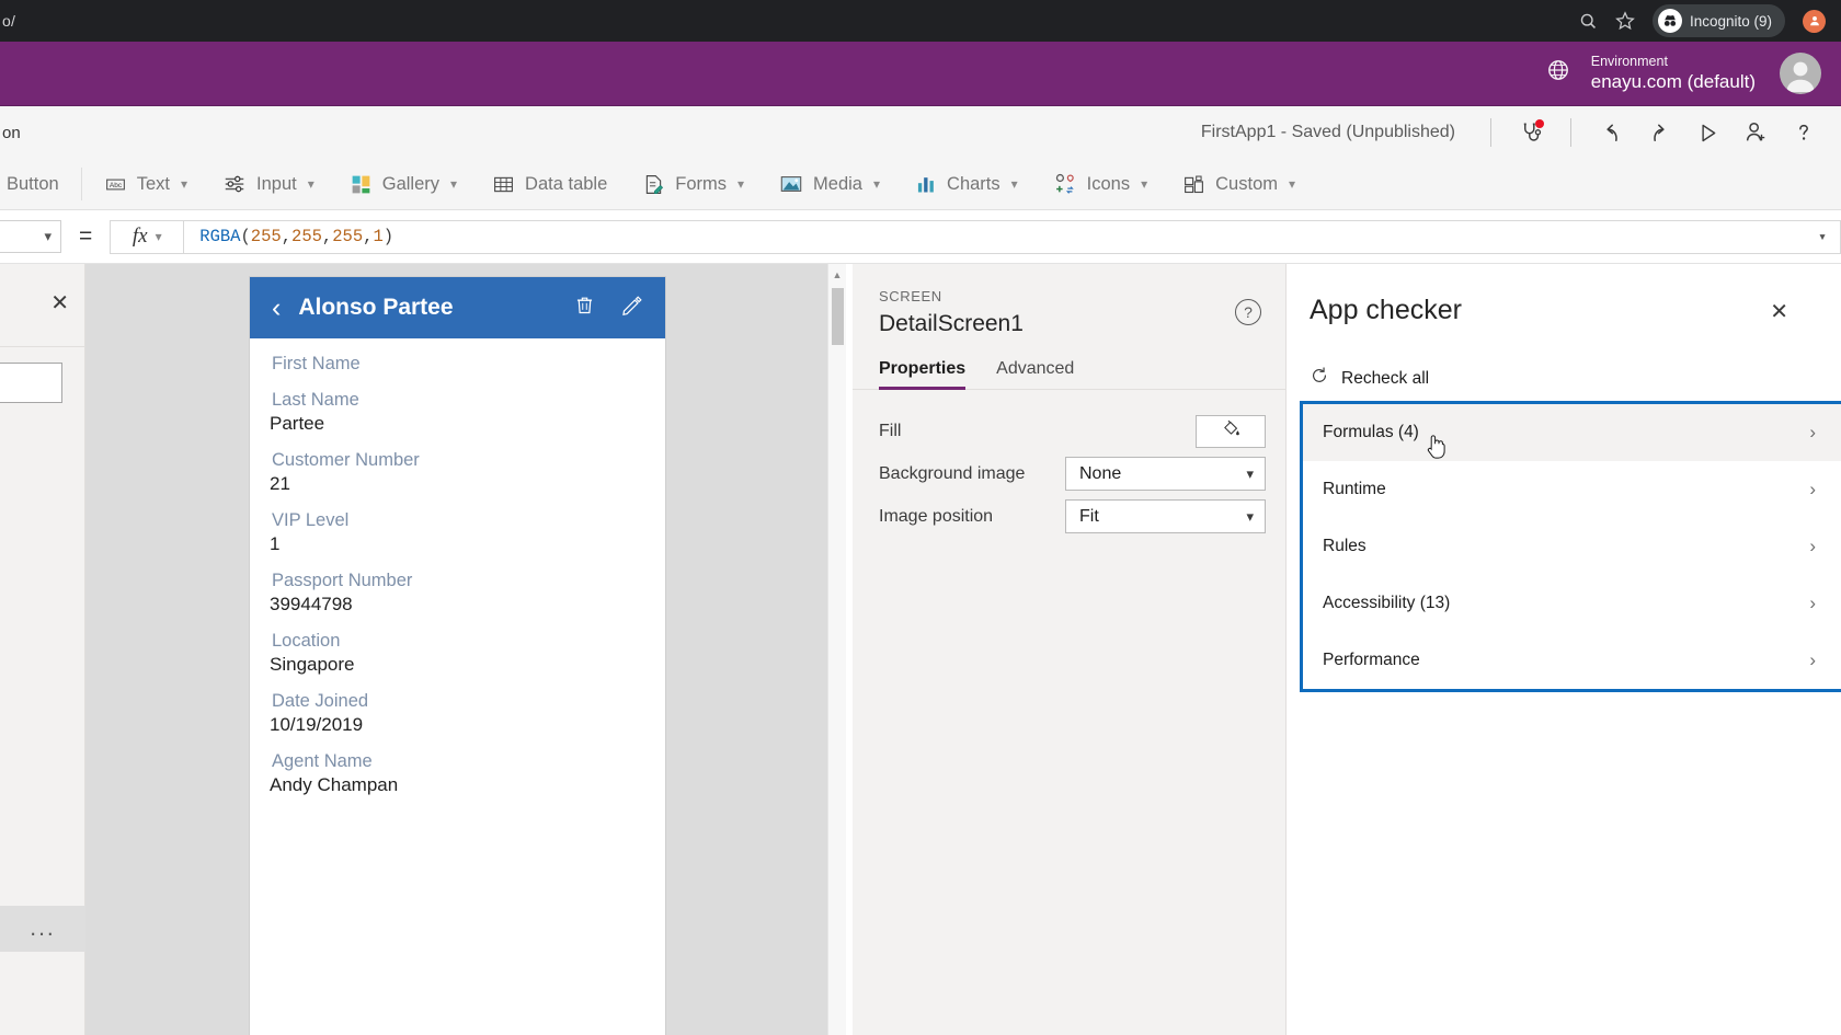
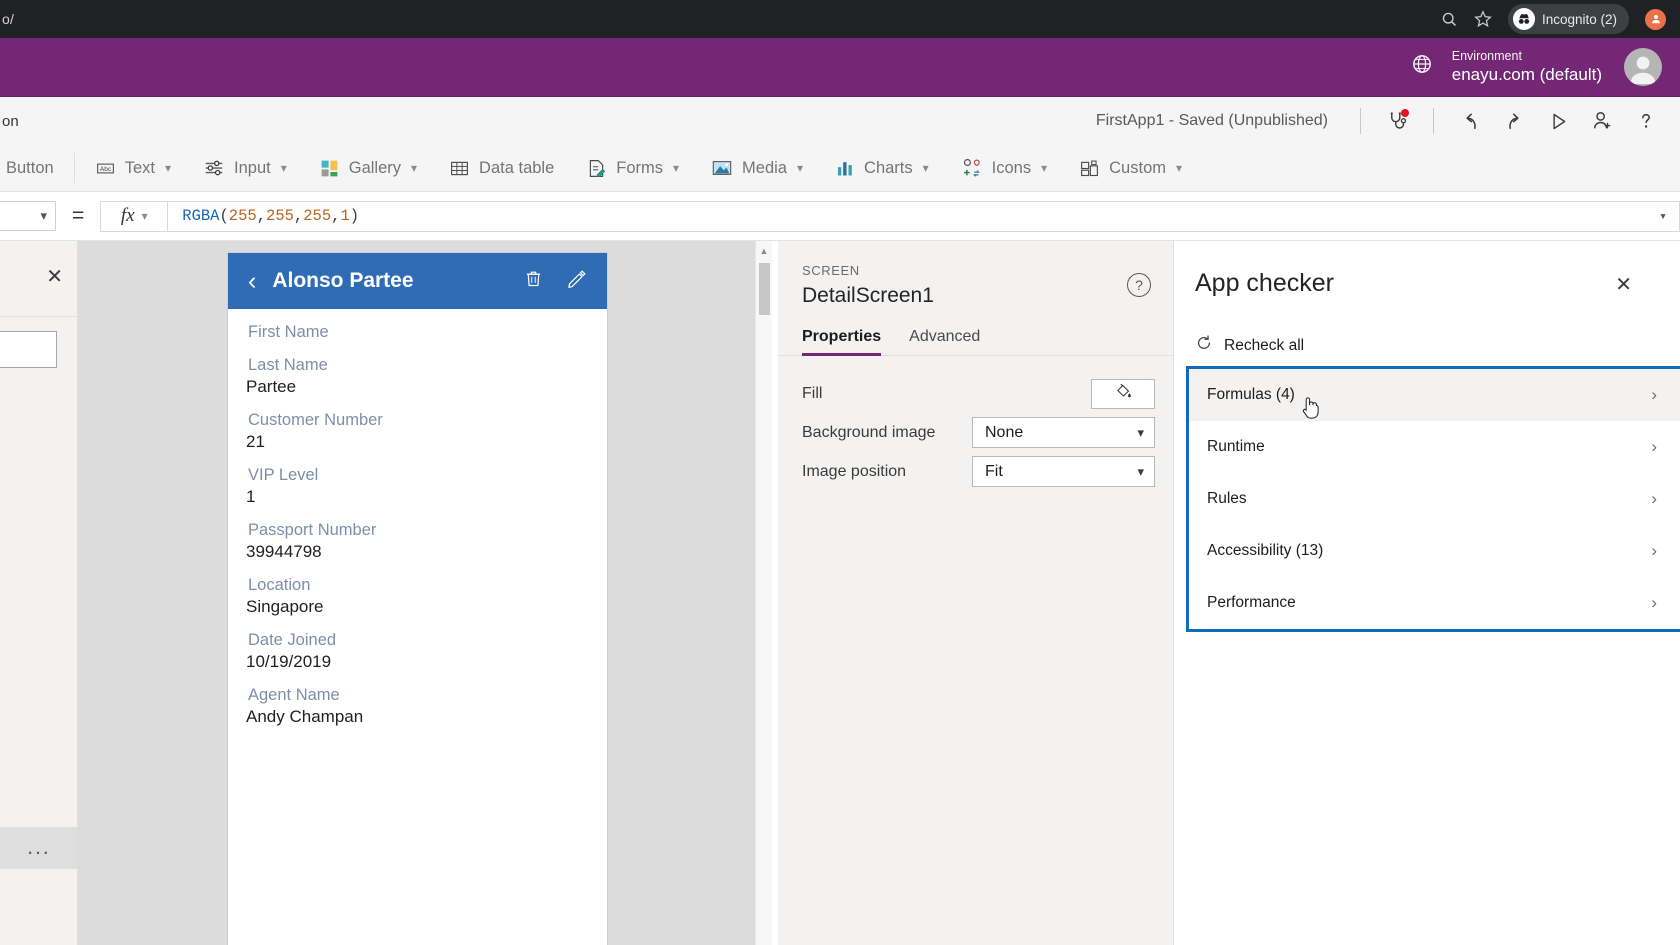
  o/
- Incognito (9)
+ Incognito (2)
  Environment
  enayu.com (default)
  on
  FirstApp1 - Saved (Unpublished)
  Button
  Text
  ▾
  Input
  ▾
  Gallery
  ▾
  Data table
  Forms
  ▾
  Media
  ▾
  Charts
  ▾
  Icons
  ▾
  Custom
  ▾
  ▾
  =
  fx
  ▾
  RGBA
  (
  255
  ,
  255
  ,
  255
  ,
  1
  )
  ▾
  ✕
  ...
  ‹
  Alonso Partee
  First Name
  Last Name
  Partee
  Customer Number
  21
  VIP Level
  1
  Passport Number
  39944798
  Location
  Singapore
  Date Joined
  10/19/2019
  Agent Name
  Andy Champan
  ▲
  SCREEN
  DetailScreen1
  ?
  Properties
  Advanced
  Fill
  Background image
  None
  ▾
  Image position
  Fit
  ▾
  App checker
  ✕
  Recheck all
  Formulas (4)
  ›
  Runtime
  ›
  Rules
  ›
  Accessibility (13)
  ›
  Performance
  ›
